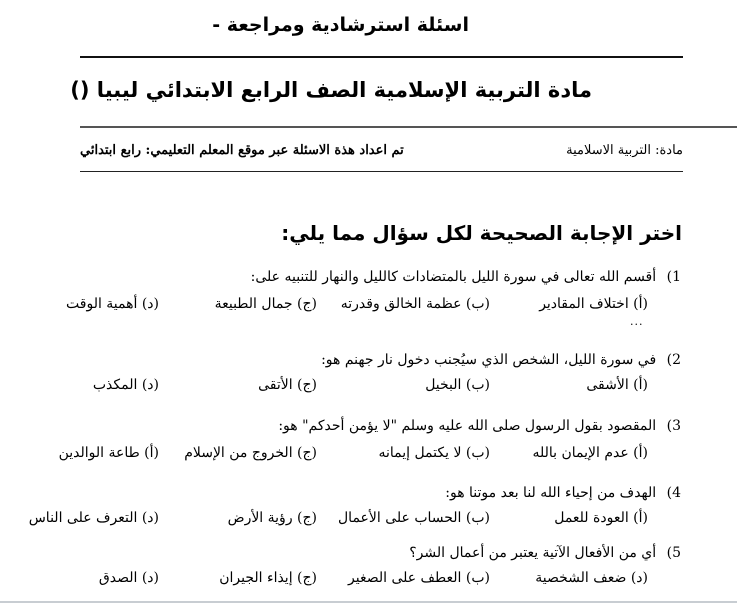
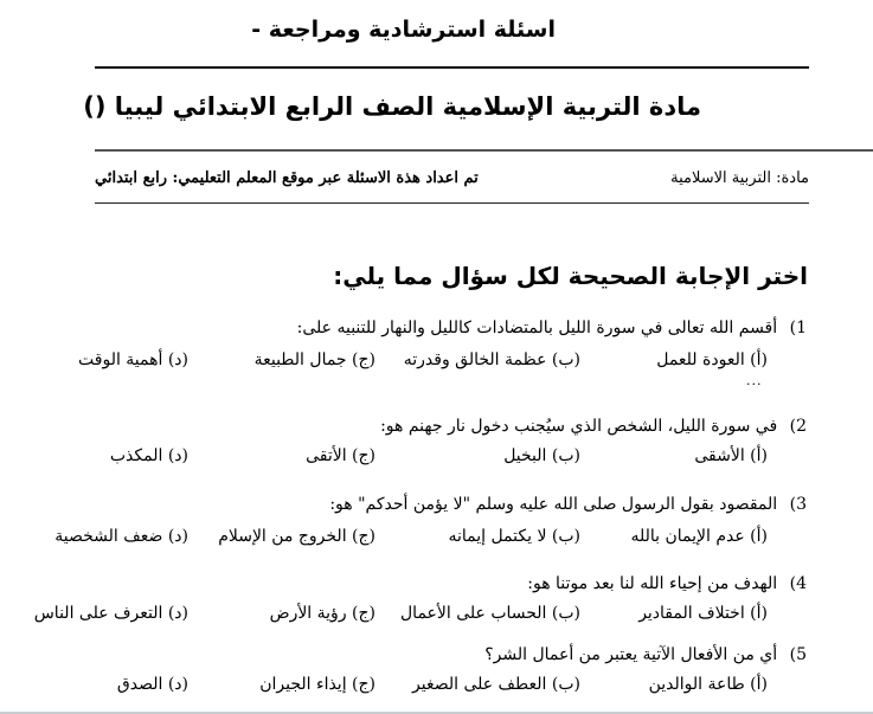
  اسئلة استرشادية ومراجعة -
  مادة التربية الإسلامية الصف الرابع الابتدائي ليبيا ()
  مادة: التربية الاسلامية
  تم اعداد هذة الاسئلة عبر موقع المعلم التعليمي: رابع ابتدائي
  اختر الإجابة الصحيحة لكل سؤال مما يلي:
  1) أقسم الله تعالى في سورة الليل بالمتضادات كالليل والنهار للتنبيه على:
- (أ) اختلاف المقادير
+ (أ) العودة للعمل
  (ب) عظمة الخالق وقدرته
  (ج) جمال الطبيعة
  (د) أهمية الوقت
  ...
  2) في سورة الليل، الشخص الذي سيُجنب دخول نار جهنم هو:
  (أ) الأشقى
  (ب) البخيل
  (ج) الأتقى
  (د) المكذب
  3) المقصود بقول الرسول صلى الله عليه وسلم "لا يؤمن أحدكم" هو:
  (أ) عدم الإيمان بالله
  (ب) لا يكتمل إيمانه
  (ج) الخروج من الإسلام
- (أ) طاعة الوالدين
+ (د) ضعف الشخصية
  4) الهدف من إحياء الله لنا بعد موتنا هو:
- (أ) العودة للعمل
+ (أ) اختلاف المقادير
  (ب) الحساب على الأعمال
  (ج) رؤية الأرض
  (د) التعرف على الناس
  5) أي من الأفعال الآتية يعتبر من أعمال الشر؟
- (د) ضعف الشخصية
+ (أ) طاعة الوالدين
  (ب) العطف على الصغير
  (ج) إيذاء الجيران
  (د) الصدق
